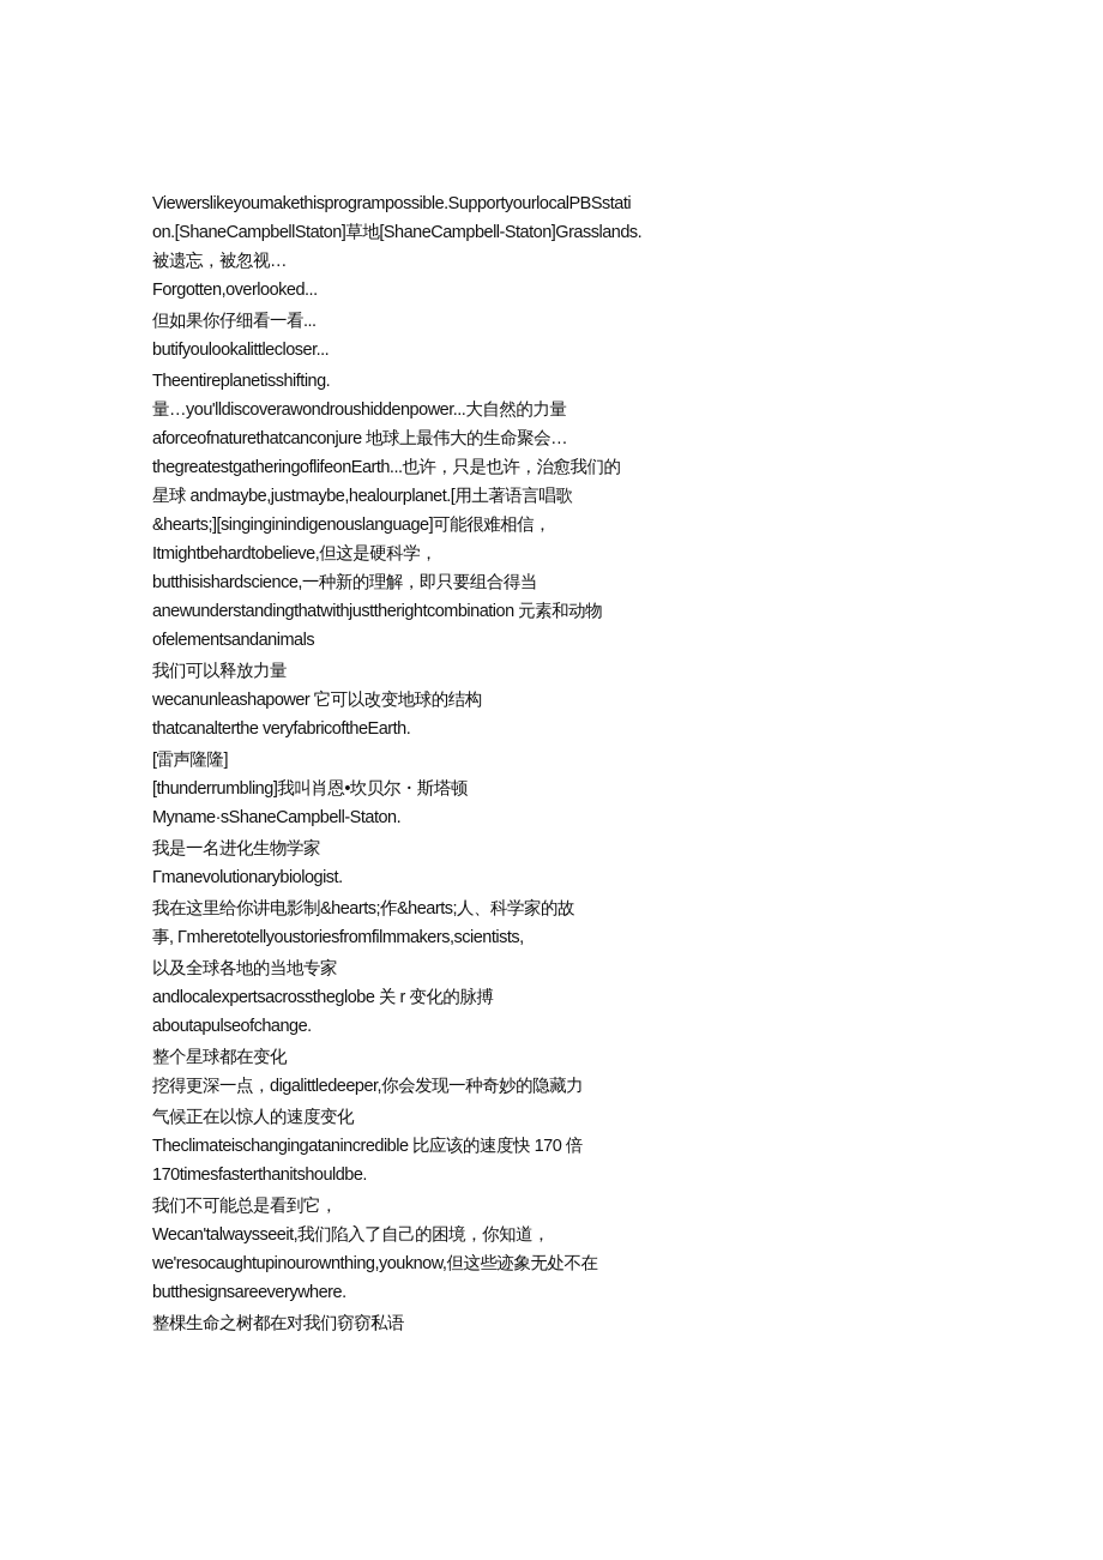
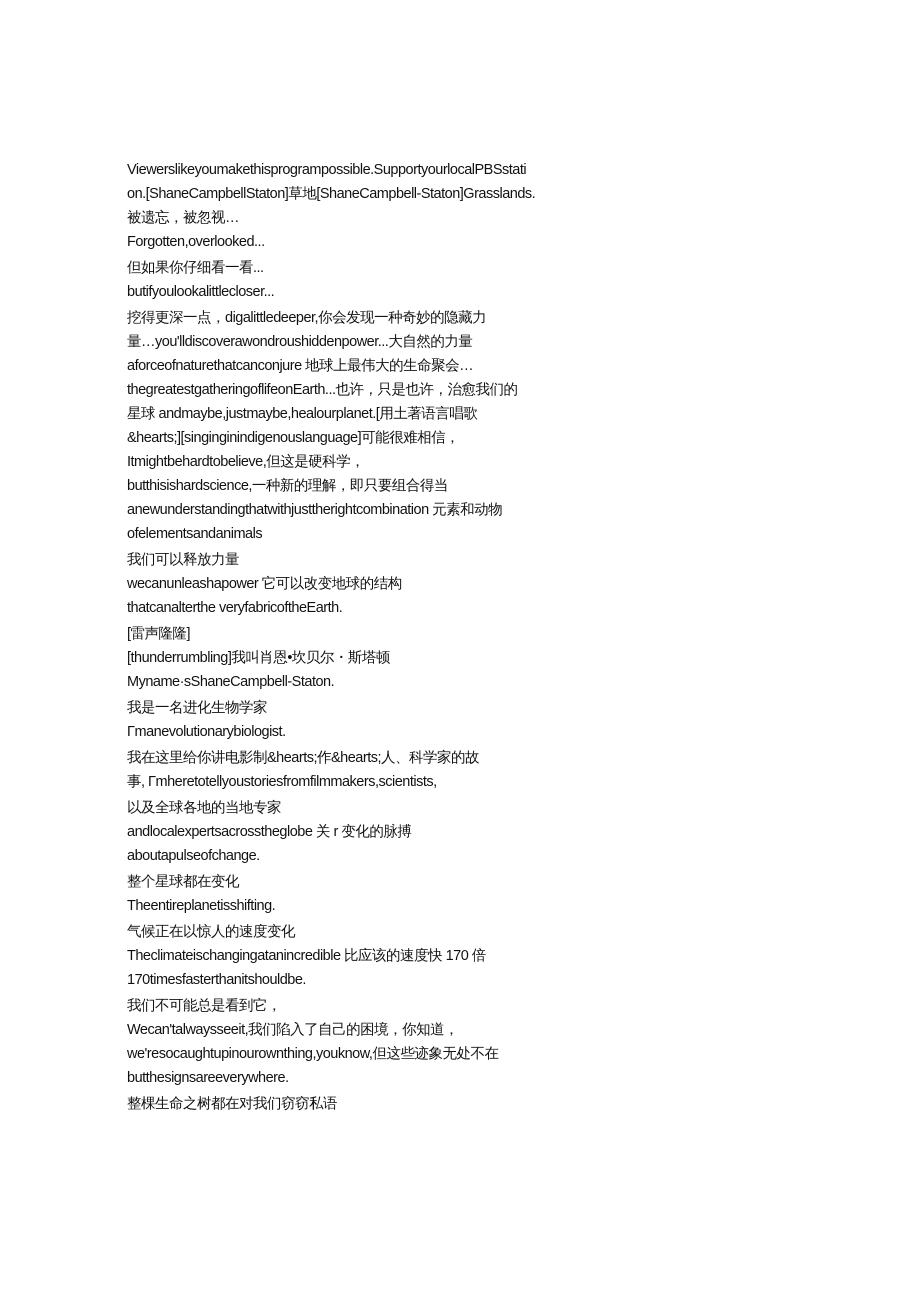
  Viewerslikeyoumakethisprogrampossible.SupportyourlocalPBSstati
  on.[ShaneCampbellStaton]草地[ShaneCampbell-Staton]Grasslands.
  被遗忘，被忽视…
  Forgotten,overlooked...
  但如果你仔细看一看...
  butifyoulookalittlecloser...
- Theentireplanetisshifting.
+ 挖得更深一点，digalittledeeper,你会发现一种奇妙的隐藏力
  量…you'lldiscoverawondroushiddenpower...大自然的力量
  aforceofnaturethatcanconjure 地球上最伟大的生命聚会…
  thegreatestgatheringoflifeonEarth...也许，只是也许，治愈我们的
  星球 andmaybe,justmaybe,healourplanet.[用土著语言唱歌
  &hearts;][singinginindigenouslanguage]可能很难相信，
  Itmightbehardtobelieve,但这是硬科学，
  butthisishardscience,一种新的理解，即只要组合得当
  anewunderstandingthatwithjusttherightcombination 元素和动物
  ofelementsandanimals
  我们可以释放力量
  wecanunleashapower 它可以改变地球的结构
  thatcanalterthe veryfabricoftheEarth.
  [雷声隆隆]
  [thunderrumbling]我叫肖恩•坎贝尔・斯塔顿
  Myname·sShaneCampbell-Staton.
  我是一名进化生物学家
  Γmanevolutionarybiologist.
  我在这里给你讲电影制&hearts;作&hearts;人、科学家的故
  事, Γmheretotellyoustoriesfromfilmmakers,scientists,
  以及全球各地的当地专家
  andlocalexpertsacrosstheglobe 关 r 变化的脉搏
  aboutapulseofchange.
  整个星球都在变化
- 挖得更深一点，digalittledeeper,你会发现一种奇妙的隐藏力
+ Theentireplanetisshifting.
  气候正在以惊人的速度变化
  Theclimateischangingatanincredible 比应该的速度快 170 倍
  170timesfasterthanitshouldbe.
  我们不可能总是看到它，
  Wecan'talwaysseeit,我们陷入了自己的困境，你知道，
  we'resocaughtupinourownthing,youknow,但这些迹象无处不在
  butthesignsareeverywhere.
  整棵生命之树都在对我们窃窃私语
